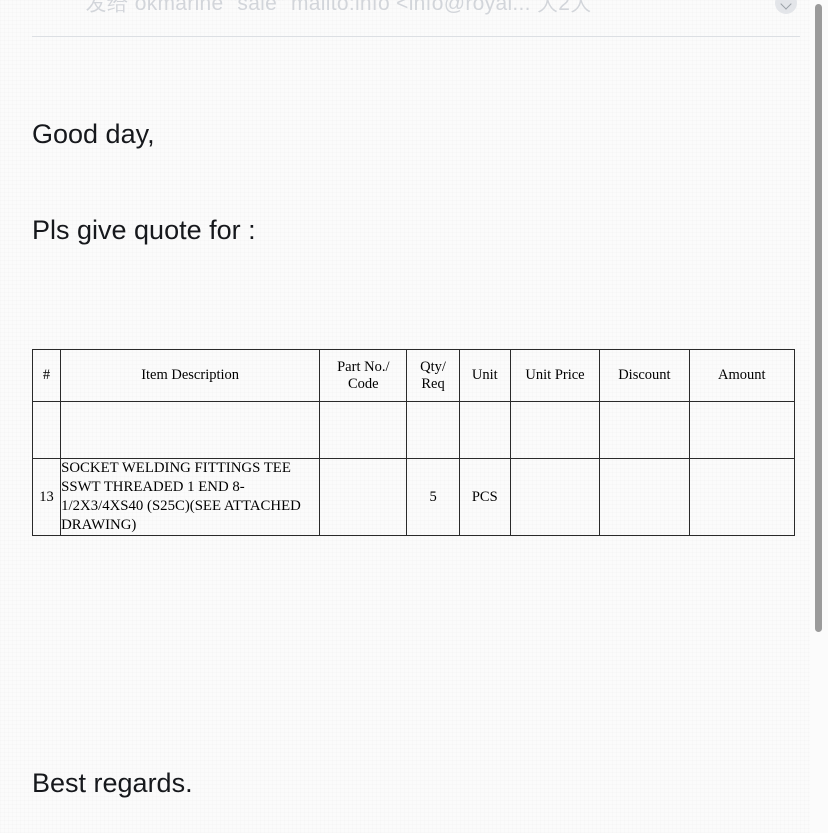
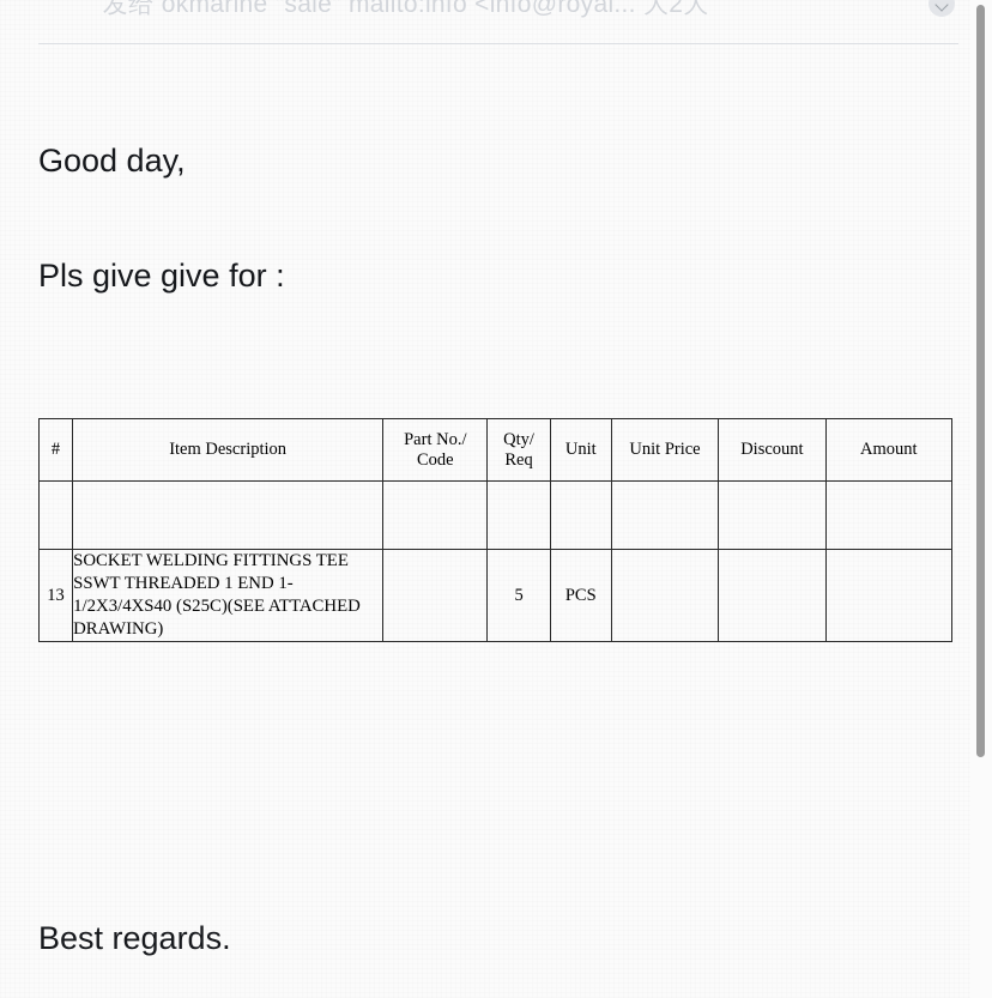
  发给 okmarine "sale" mailto:info <info@royal... 大2大
  Good day,
- Pls give quote for :
+ Pls give give for :
  #	Item Description	Part No./ Code	Qty/ Req	Unit	Unit Price	Discount	Amount
- 13	SOCKET WELDING FITTINGS TEE SSWT THREADED 1 END 8-1/2X3/4XS40 (S25C)(SEE ATTACHED DRAWING)		5	PCS
+ 13	SOCKET WELDING FITTINGS TEE SSWT THREADED 1 END 1-1/2X3/4XS40 (S25C)(SEE ATTACHED DRAWING)		5	PCS
  Best regards.
